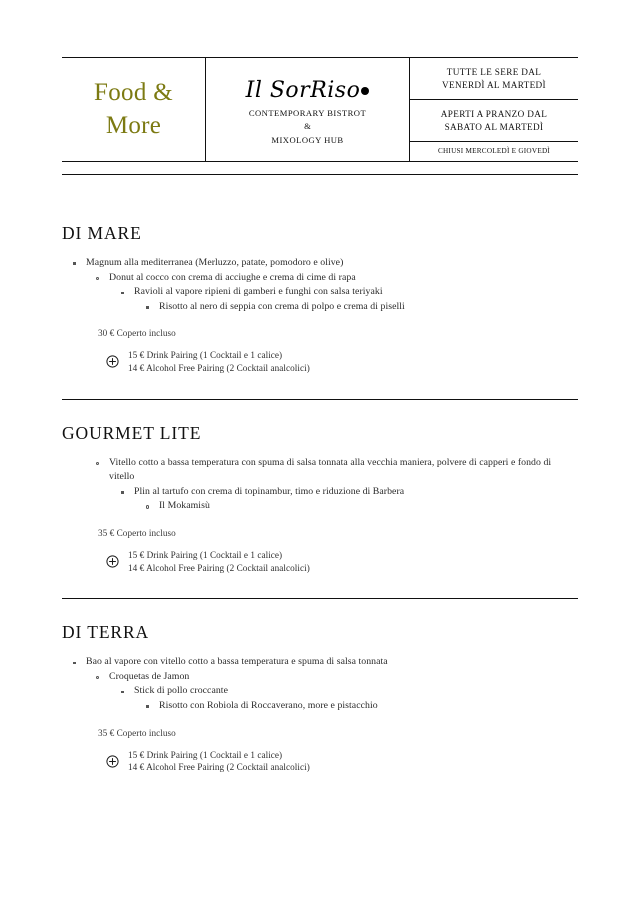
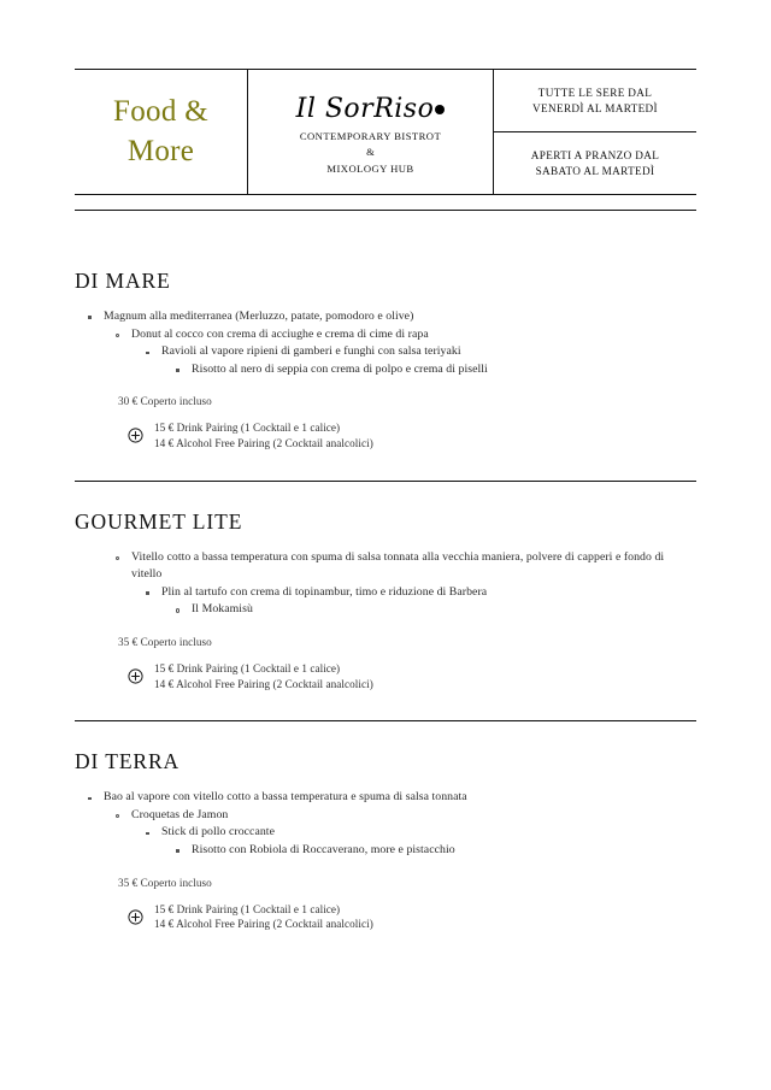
  Food &
  More
  Il SorRiso
  CONTEMPORARY BISTROT
  &
  MIXOLOGY HUB
  TUTTE LE SERE DAL
  VENERDÌ AL MARTEDÌ
  APERTI A PRANZO DAL
  SABATO AL MARTEDÌ
- CHIUSI MERCOLEDÌ E GIOVEDÌ
  DI MARE
  Magnum alla mediterranea (Merluzzo, patate, pomodoro e olive)
  Donut al cocco con crema di acciughe e crema di cime di rapa
  Ravioli al vapore ripieni di gamberi e funghi con salsa teriyaki
  Risotto al nero di seppia con crema di polpo e crema di piselli
  30 € Coperto incluso
  15 € Drink Pairing (1 Cocktail e 1 calice)
  14 € Alcohol Free Pairing (2 Cocktail analcolici)
  GOURMET LITE
  Vitello cotto a bassa temperatura con spuma di salsa tonnata alla vecchia maniera, polvere di capperi e fondo di vitello
  Plin al tartufo con crema di topinambur, timo e riduzione di Barbera
  Il Mokamisù
  35 € Coperto incluso
  15 € Drink Pairing (1 Cocktail e 1 calice)
  14 € Alcohol Free Pairing (2 Cocktail analcolici)
  DI TERRA
  Bao al vapore con vitello cotto a bassa temperatura e spuma di salsa tonnata
  Croquetas de Jamon
  Stick di pollo croccante
  Risotto con Robiola di Roccaverano, more e pistacchio
  35 € Coperto incluso
  15 € Drink Pairing (1 Cocktail e 1 calice)
  14 € Alcohol Free Pairing (2 Cocktail analcolici)
